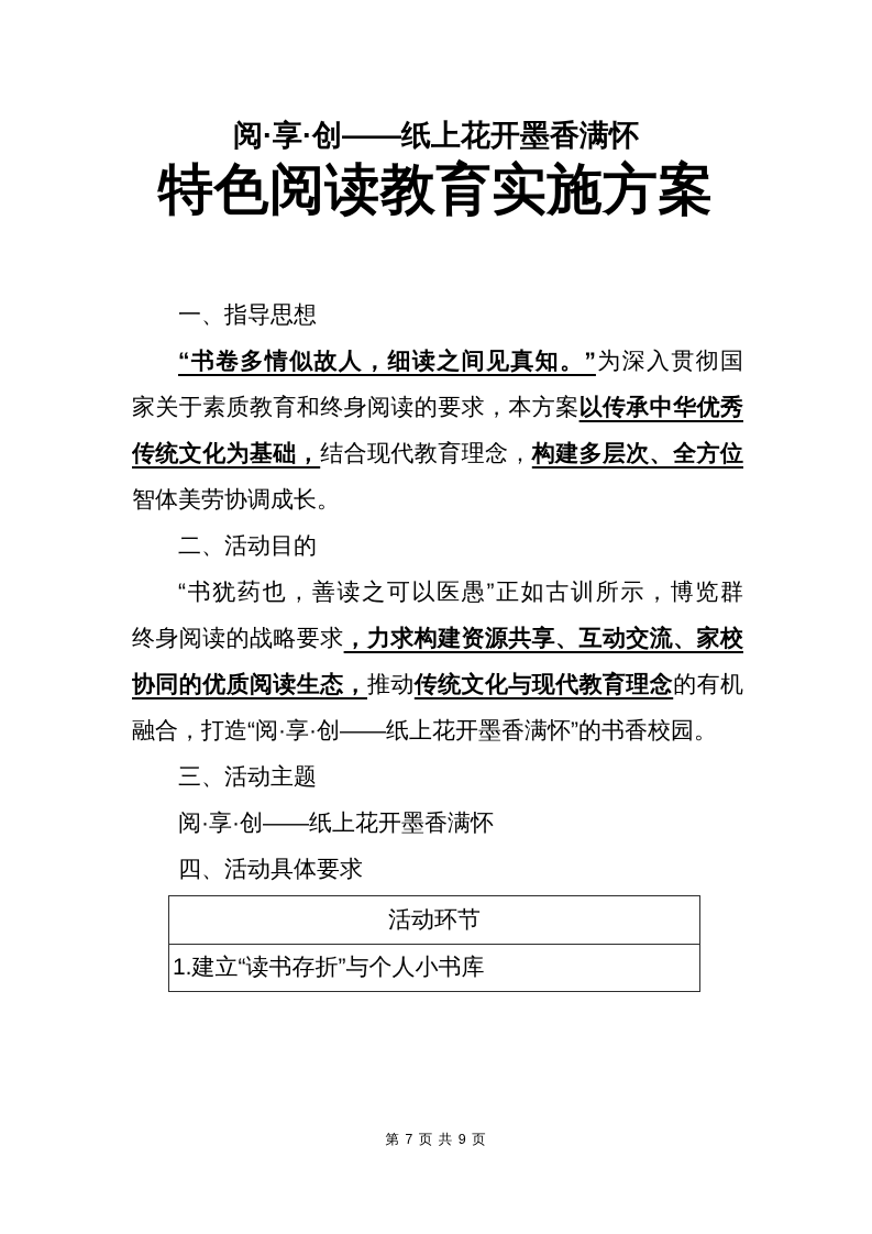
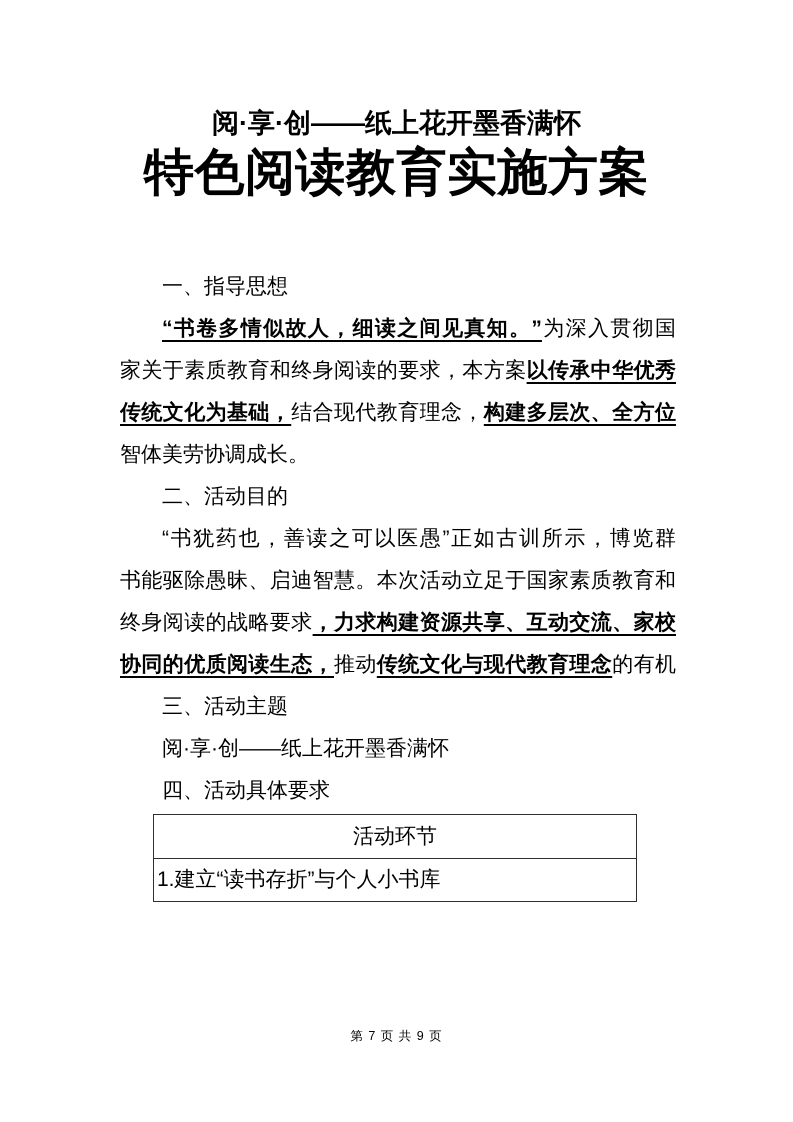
  阅·享·创——纸上花开墨香满怀
  特色阅读教育实施方案
  一、指导思想
  “书卷多情似故人，细读之间见真知。”为深入贯彻国
  家关于素质教育和终身阅读的要求，本方案以传承中华优秀
  传统文化为基础，结合现代教育理念，构建多层次、全方位
  智体美劳协调成长。
  二、活动目的
  “书犹药也，善读之可以医愚”正如古训所示，博览群
+ 书能驱除愚昧、启迪智慧。本次活动立足于国家素质教育和
  终身阅读的战略要求，力求构建资源共享、互动交流、家校
  协同的优质阅读生态，推动传统文化与现代教育理念的有机
- 融合，打造“阅·享·创——纸上花开墨香满怀”的书香校园。
  三、活动主题
  阅·享·创——纸上花开墨香满怀
  四、活动具体要求
  活动环节
  1.建立“读书存折”与个人小书库
  第 7 页 共 9 页
